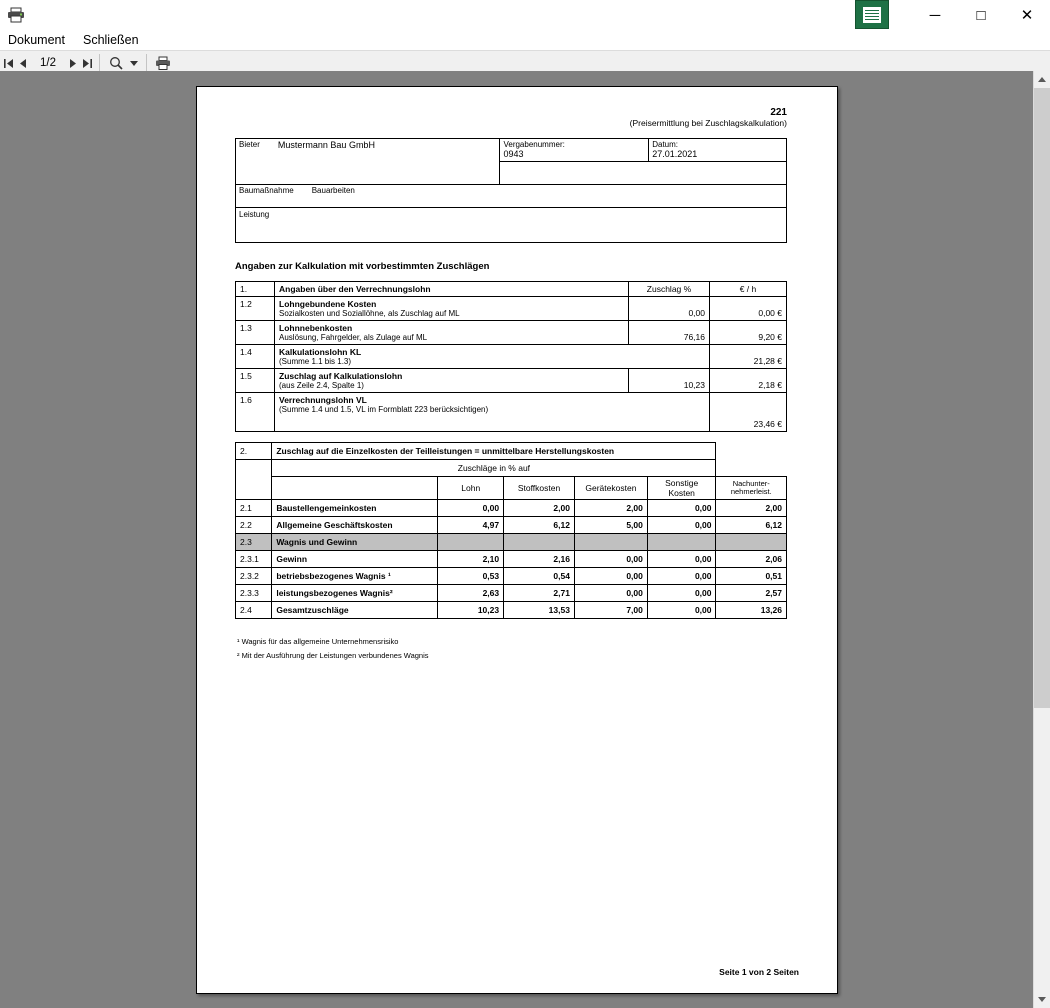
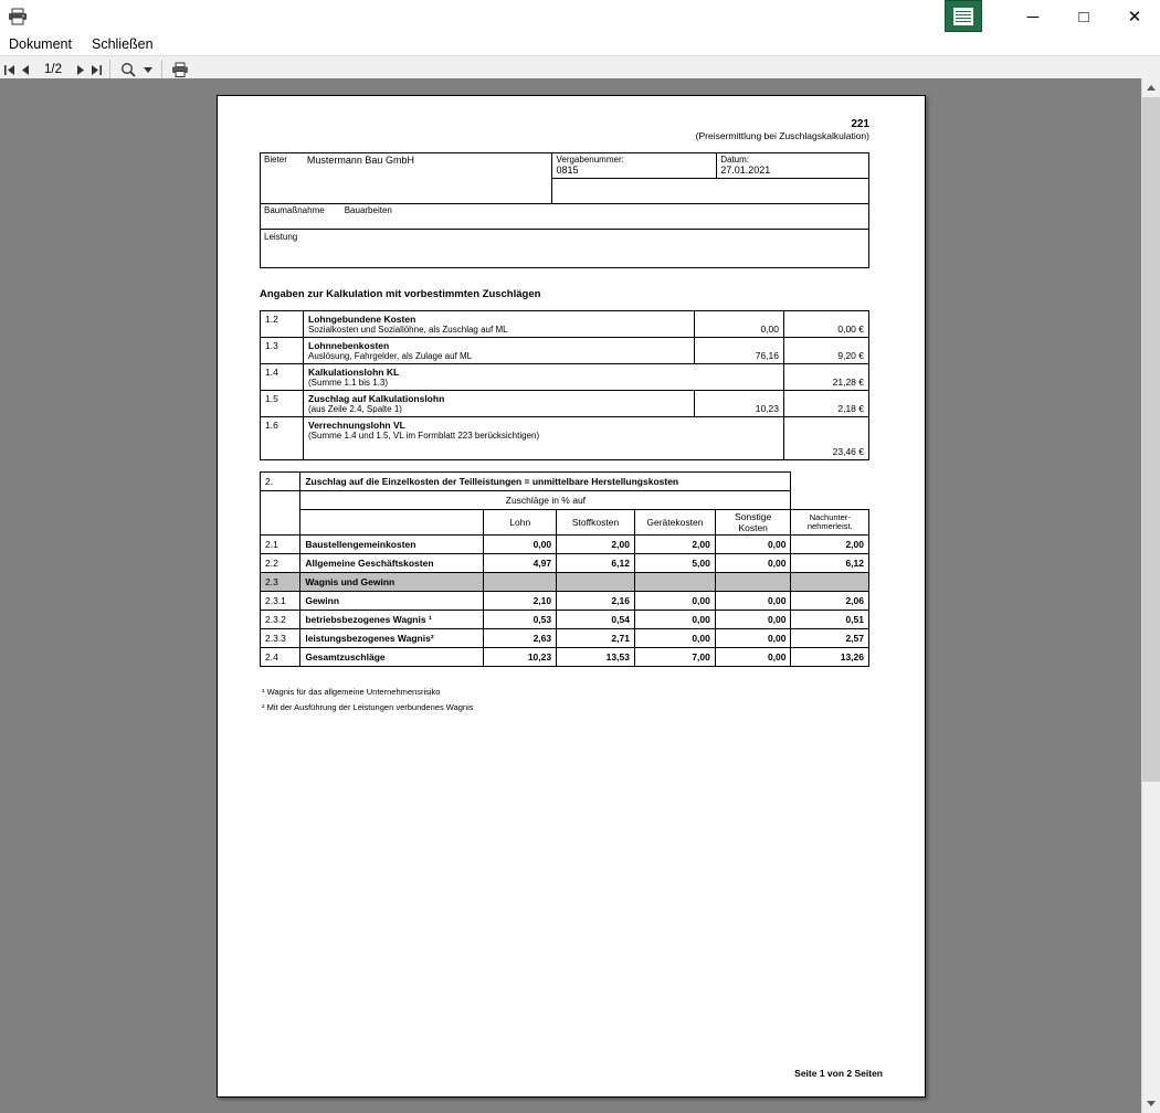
  ─
  □
  ✕
  Dokument
  Schließen
  1/2
  221
  (Preisermittlung bei Zuschlagskalkulation)
- Bieter Mustermann Bau GmbH	Vergabenummer: 0943	Datum: 27.01.2021
+ Bieter Mustermann Bau GmbH	Vergabenummer: 0815	Datum: 27.01.2021
  Baumaßnahme Bauarbeiten
  Leistung
  Angaben zur Kalkulation mit vorbestimmten Zuschlägen
- 1.	Angaben über den Verrechnungslohn	Zuschlag %	€ / h
  1.2	Lohngebundene Kosten Sozialkosten und Soziallöhne, als Zuschlag auf ML	0,00	0,00 €
  1.3	Lohnnebenkosten Auslösung, Fahrgelder, als Zulage auf ML	76,16	9,20 €
  1.4	Kalkulationslohn KL (Summe 1.1 bis 1.3)	21,28 €
  1.5	Zuschlag auf Kalkulationslohn (aus Zeile 2.4, Spalte 1)	10,23	2,18 €
  1.6	Verrechnungslohn VL (Summe 1.4 und 1.5, VL im Formblatt 223 berücksichtigen)	23,46 €
  2.	Zuschlag auf die Einzelkosten der Teilleistungen = unmittelbare Herstellungskosten
  	Zuschläge in % auf
  		Lohn	Stoffkosten	Gerätekosten	Sonstige Kosten	Nachunter-nehmerleist.
  2.1	Baustellengemeinkosten	0,00	2,00	2,00	0,00	2,00
  2.2	Allgemeine Geschäftskosten	4,97	6,12	5,00	0,00	6,12
  2.3	Wagnis und Gewinn
  2.3.1	Gewinn	2,10	2,16	0,00	0,00	2,06
  2.3.2	betriebsbezogenes Wagnis ¹	0,53	0,54	0,00	0,00	0,51
  2.3.3	leistungsbezogenes Wagnis²	2,63	2,71	0,00	0,00	2,57
  2.4	Gesamtzuschläge	10,23	13,53	7,00	0,00	13,26
  ¹ Wagnis für das allgemeine Unternehmensrisiko
  ² Mit der Ausführung der Leistungen verbundenes Wagnis
  Seite 1 von 2 Seiten
